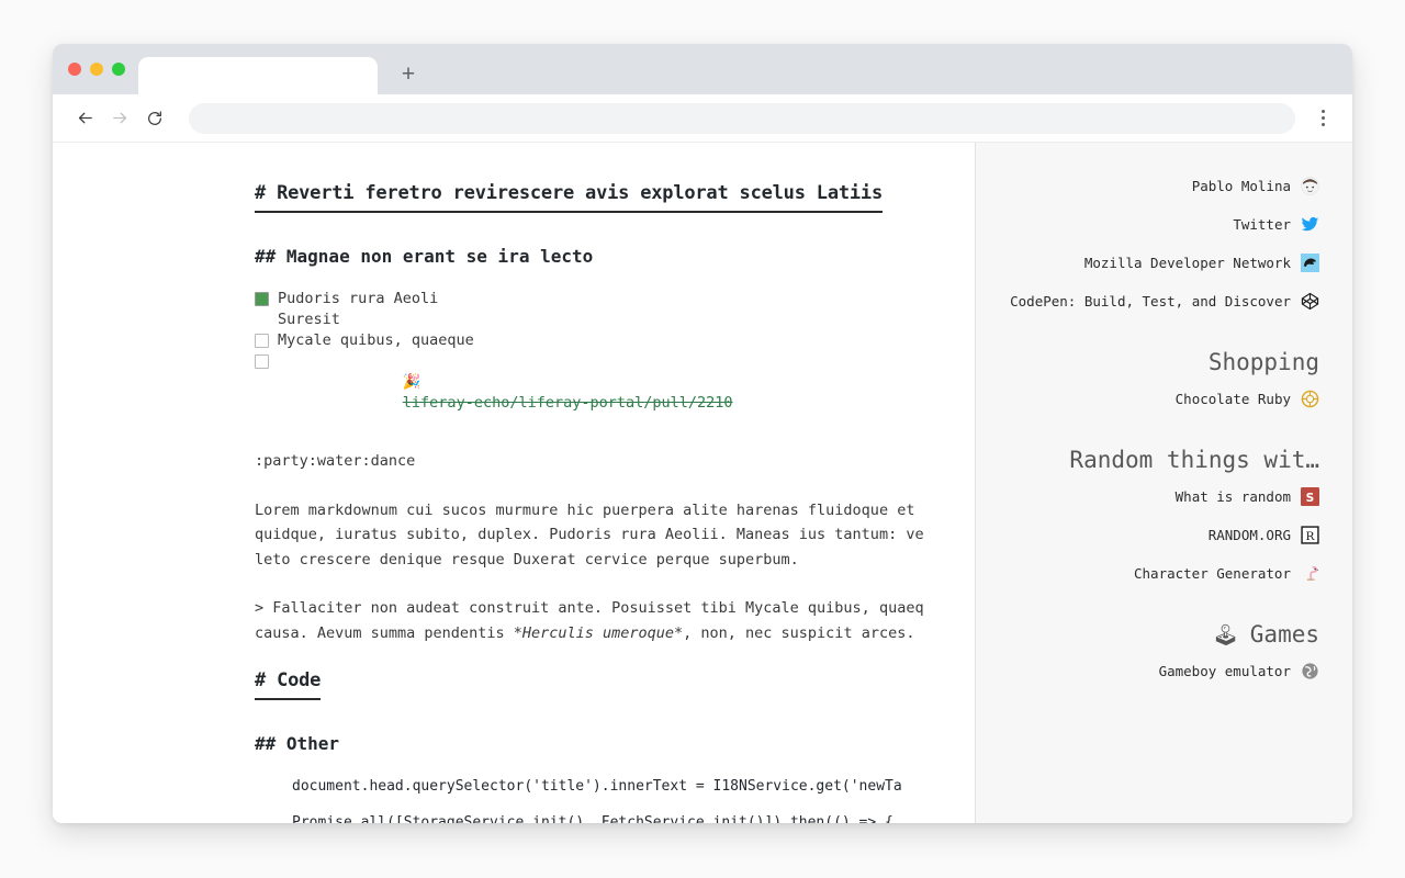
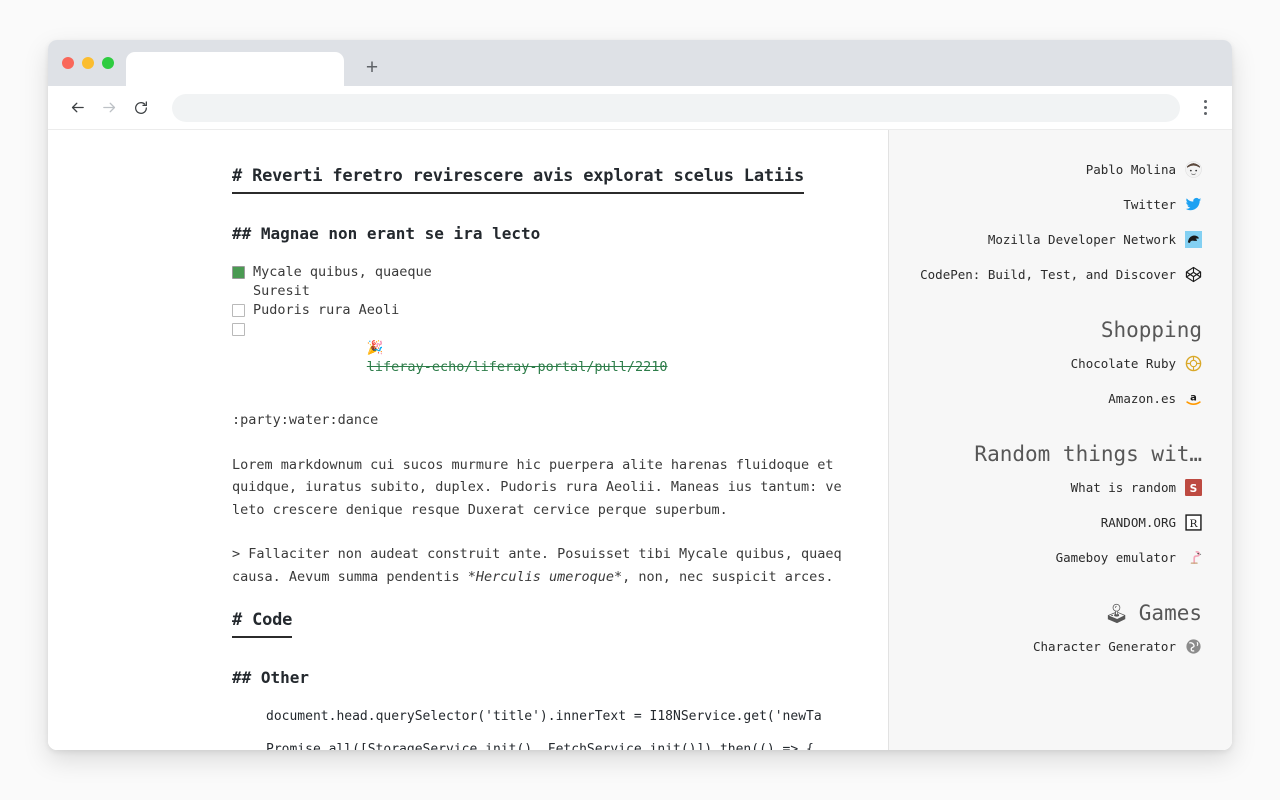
  +
  # Reverti feretro revirescere avis explorat scelus Latiis
  ## Magnae non erant se ira lecto
- Pudoris rura Aeoli
+ Mycale quibus, quaeque
  Suresit
- Mycale quibus, quaeque
+ Pudoris rura Aeoli
  🎉 liferay-echo/liferay-portal/pull/2210
  :party:water:dance
  Lorem markdownum cui sucos murmure hic puerpera alite harenas fluidoque et
  quidque, iuratus subito, duplex. Pudoris rura Aeolii. Maneas ius tantum: ve
  leto crescere denique resque Duxerat cervice perque superbum.
  > Fallaciter non audeat construit ante. Posuisset tibi Mycale quibus, quaeq
  causa. Aevum summa pendentis *Herculis umeroque*, non, nec suspicit arces.
  # Code
  ## Other
  document.head.querySelector('title').innerText = I18NService.get('newTa
  Promise.all([StorageService.init(), FetchService.init()]).then(() => {
  Pablo Molina
  Twitter
  Mozilla Developer Network
  CodePen: Build, Test, and Discover
  Shopping
  Chocolate Ruby
+ Amazon.es
+ a
  Random things wit…
  What is random
  S
  RANDOM.ORG
  R
- Character Generator
+ Gameboy emulator
  🕹
  Games
- Gameboy emulator
+ Character Generator
